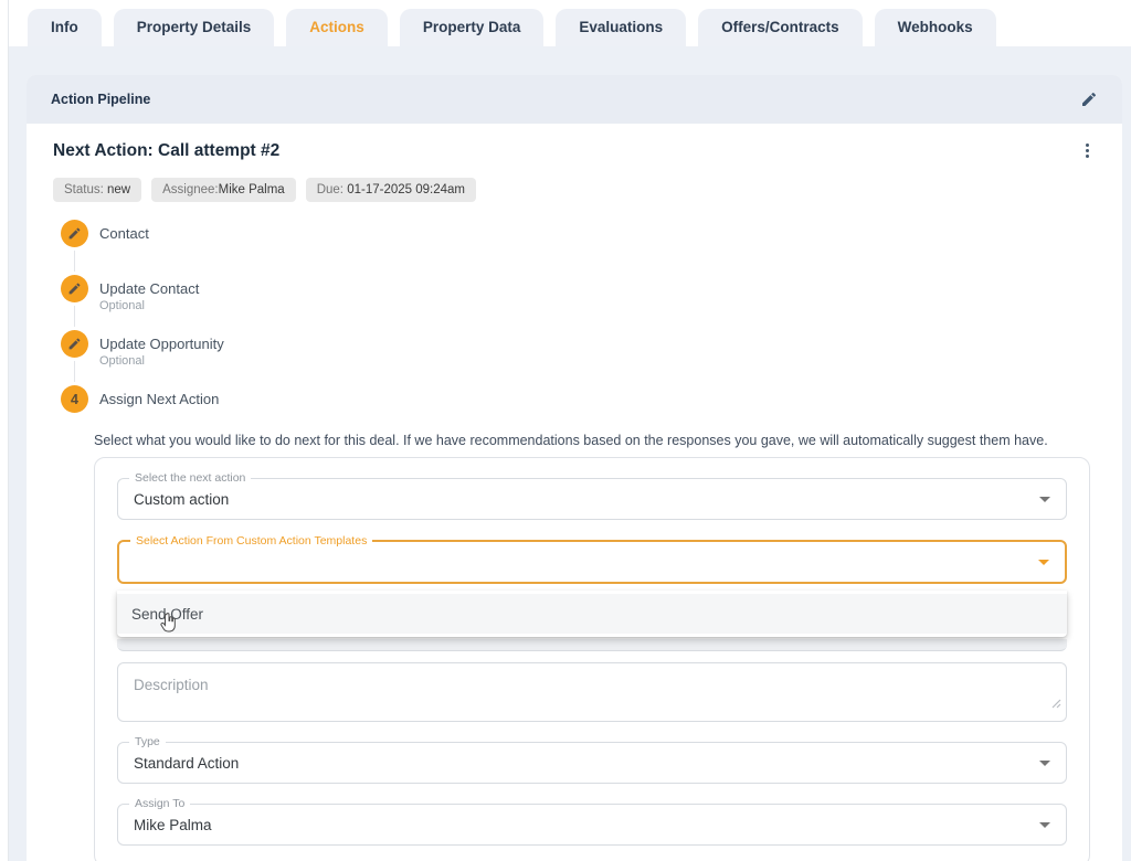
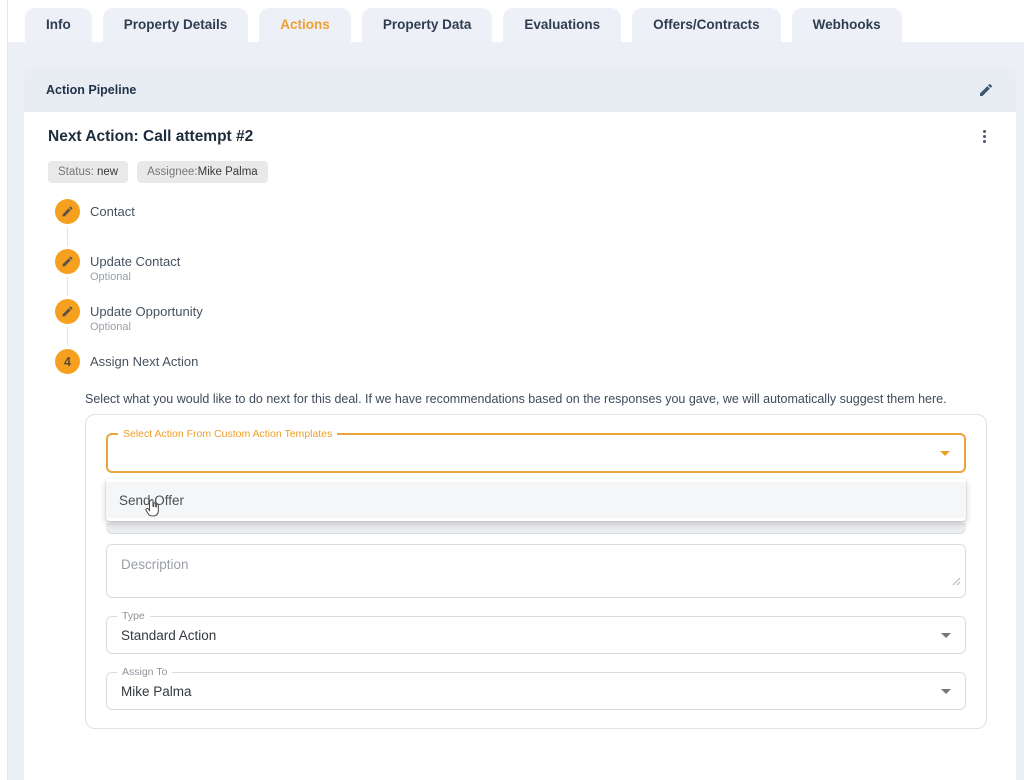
  Info
  Property Details
  Actions
  Property Data
  Evaluations
  Offers/Contracts
  Webhooks
  Action Pipeline
  Next Action: Call attempt #2
  Status: new
  Assignee:Mike Palma
- Due: 01-17-2025 09:24am
  Contact
  Update Contact
  Optional
  Update Opportunity
  Optional
  4
  Assign Next Action
- Select what you would like to do next for this deal. If we have recommendations based on the responses you gave, we will automatically suggest them have.
+ Select what you would like to do next for this deal. If we have recommendations based on the responses you gave, we will automatically suggest them here.
- Select the next action
- Custom action
  Select Action From Custom Action Templates
  Send Offer
  Description
  Type
  Standard Action
  Assign To
  Mike Palma
